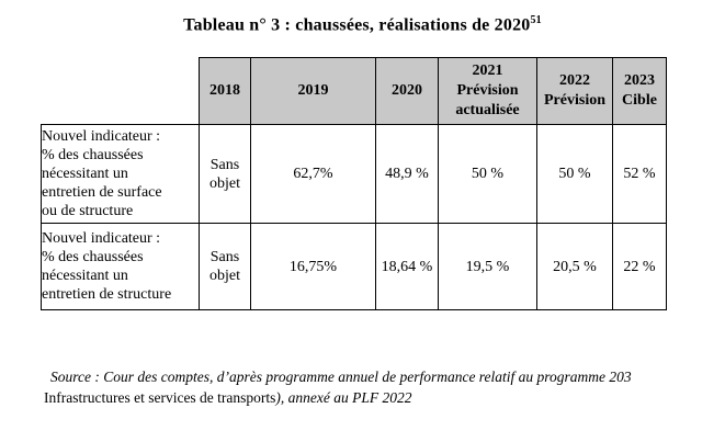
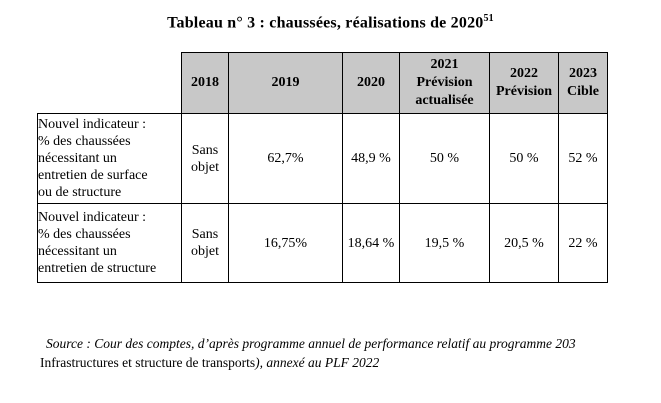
  Tableau n° 3 : chaussées, réalisations de 202051
  	2018	2019	2020	2021 Prévision actualisée	2022 Prévision	2023 Cible
  Nouvel indicateur : % des chaussées nécessitant un entretien de surface ou de structure	Sans objet	62,7%	48,9 %	50 %	50 %	52 %
  Nouvel indicateur : % des chaussées nécessitant un entretien de structure	Sans objet	16,75%	18,64 %	19,5 %	20,5 %	22 %
  Source : Cour des comptes, d’après programme annuel de performance relatif au programme 203
- Infrastructures et services de transports), annexé au PLF 2022
+ Infrastructures et structure de transports), annexé au PLF 2022
